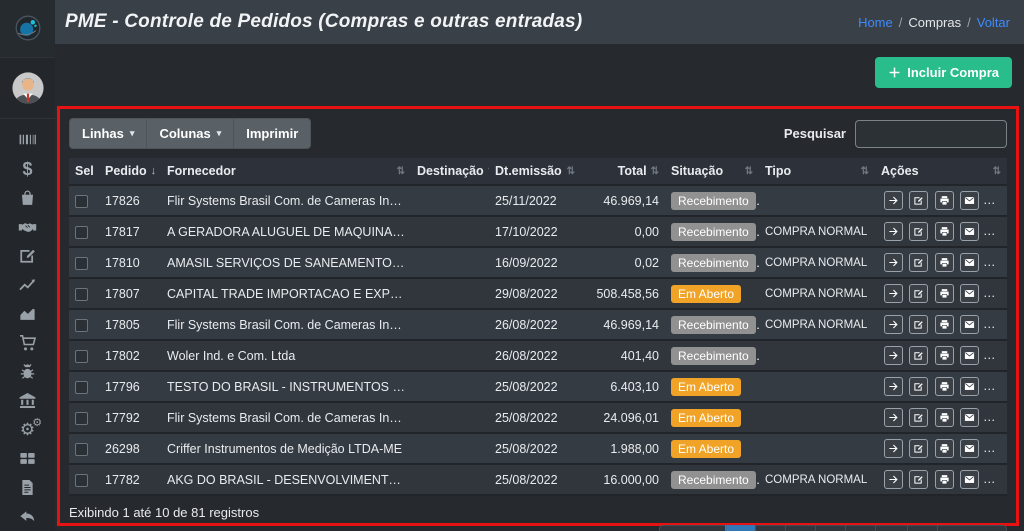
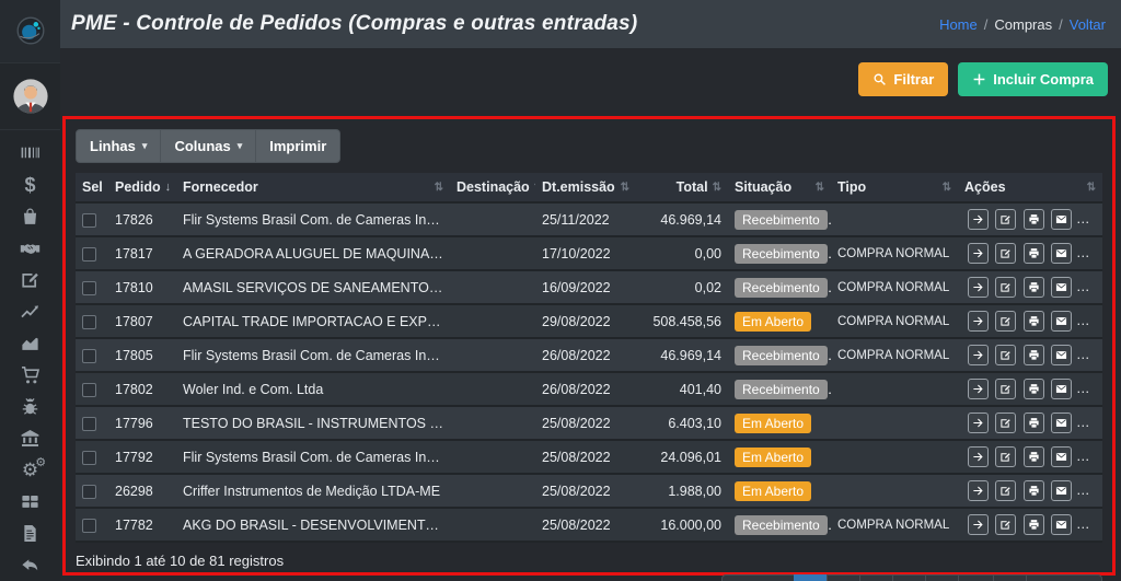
  $
  ⚙
  ⚙
  PME - Controle de Pedidos (Compras e outras entradas)
  Home
  /
  Compras
  /
  Voltar
+ Filtrar
  Incluir Compra
  Linhas
  ▾
  Colunas
  ▾
  Imprimir
- Pesquisar
  Sel	Pedido ↓	Fornecedor ⇅	Destinação	Dt.emissão ⇅	Total ⇅	Situação ⇅	Tipo ⇅	Ações ⇅
  	17826	Flir Systems Brasil Com. de Cameras Infra.		25/11/2022	46.969,14	Recebimento
  	17817	A GERADORA ALUGUEL DE MAQUINAS S		17/10/2022	0,00	Recebimento	COMPRA NORMAL
  	17810	AMASIL SERVIÇOS DE SANEAMENTO BÁ		16/09/2022	0,02	Recebimento	COMPRA NORMAL
  	17807	CAPITAL TRADE IMPORTACAO E EXPOR		29/08/2022	508.458,56	Em Aberto	COMPRA NORMAL
  	17805	Flir Systems Brasil Com. de Cameras Infra.		26/08/2022	46.969,14	Recebimento	COMPRA NORMAL
  	17802	Woler Ind. e Com. Ltda		26/08/2022	401,40	Recebimento
  	17796	TESTO DO BRASIL - INSTRUMENTOS DE		25/08/2022	6.403,10	Em Aberto
  	17792	Flir Systems Brasil Com. de Cameras Infra.		25/08/2022	24.096,01	Em Aberto
  	26298	Criffer Instrumentos de Medição LTDA-ME		25/08/2022	1.988,00	Em Aberto
  	17782	AKG DO BRASIL - DESENVOLVIMENTO E		25/08/2022	16.000,00	Recebimento	COMPRA NORMAL
  Exibindo 1 até 10 de 81 registros
